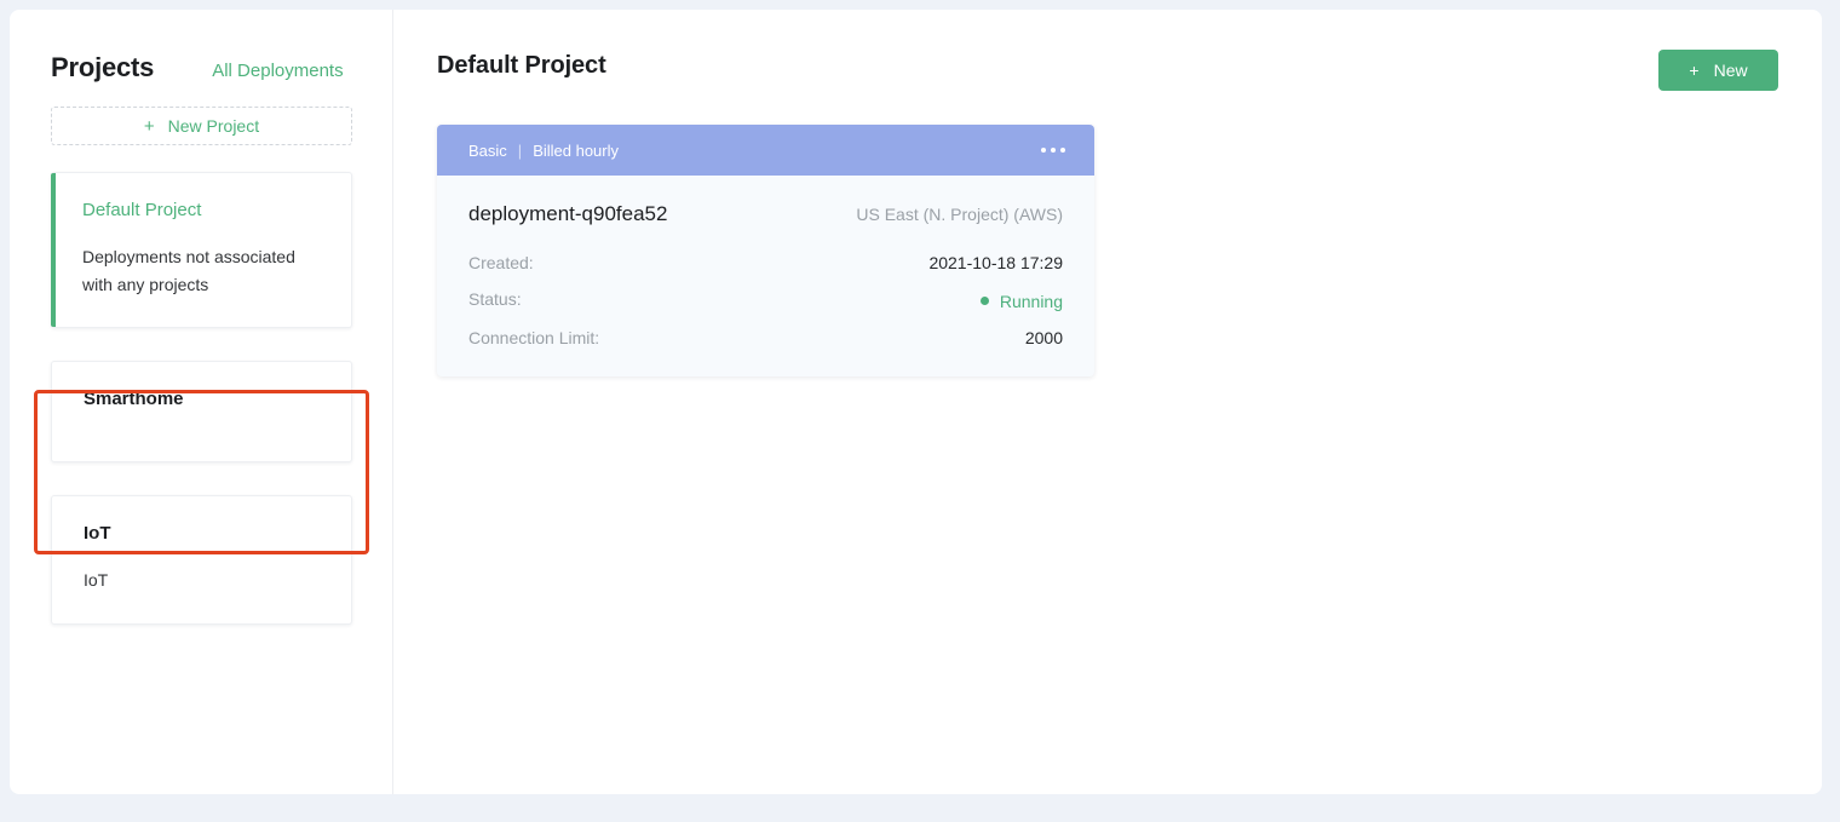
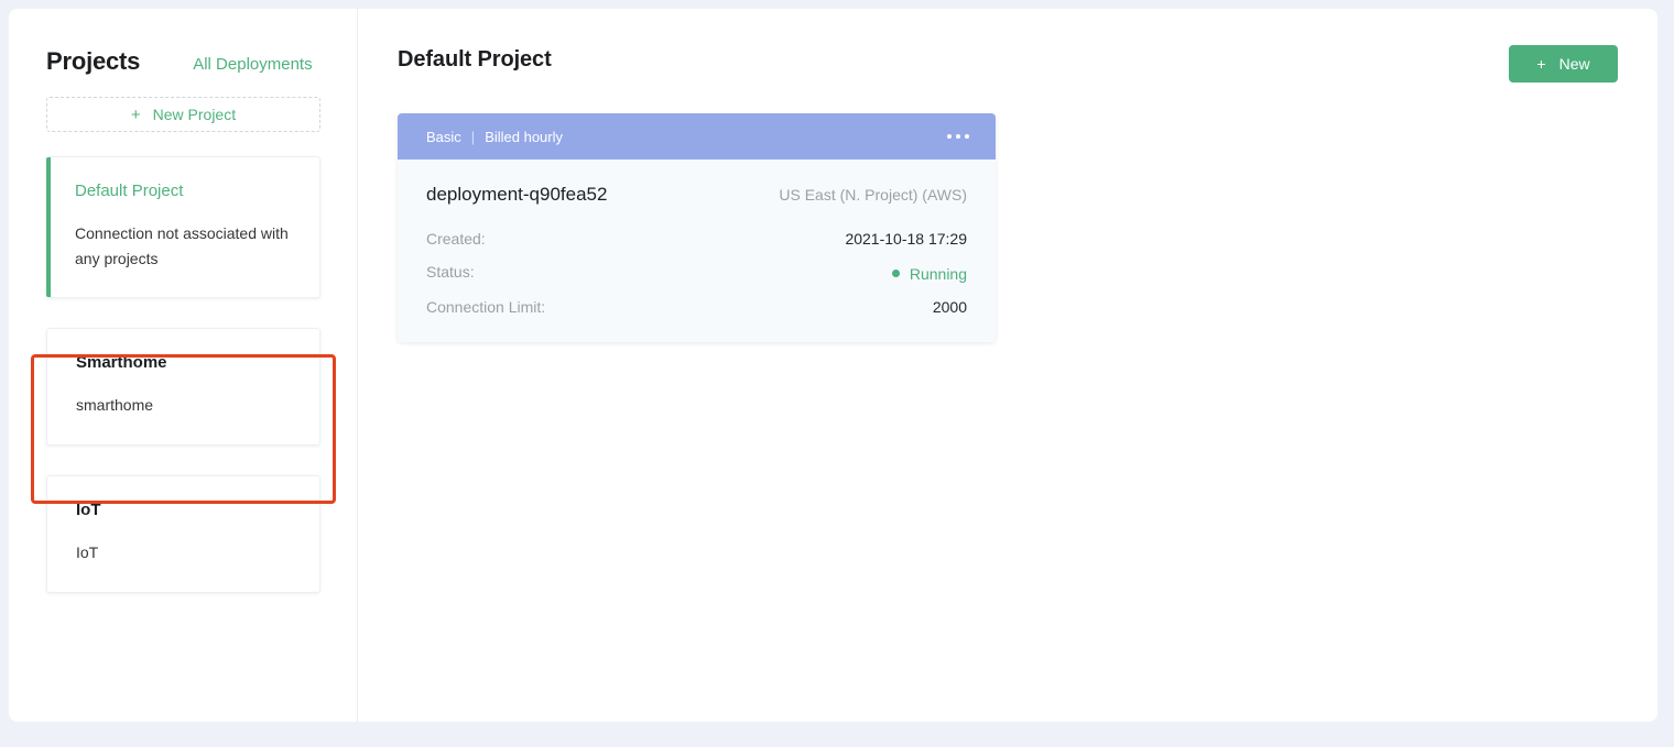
  Projects
  All Deployments
  +
  New Project
  Default Project
- Deployments not associated with any projects
+ Connection not associated with any projects
  Smarthome
+ smarthome
  IoT
  IoT
  Default Project
  +
  New
  Basic
  |
  Billed hourly
  deployment-q90fea52
  US East (N. Project) (AWS)
  Created:
  2021-10-18 17:29
  Status:
  Running
  Connection Limit:
  2000
